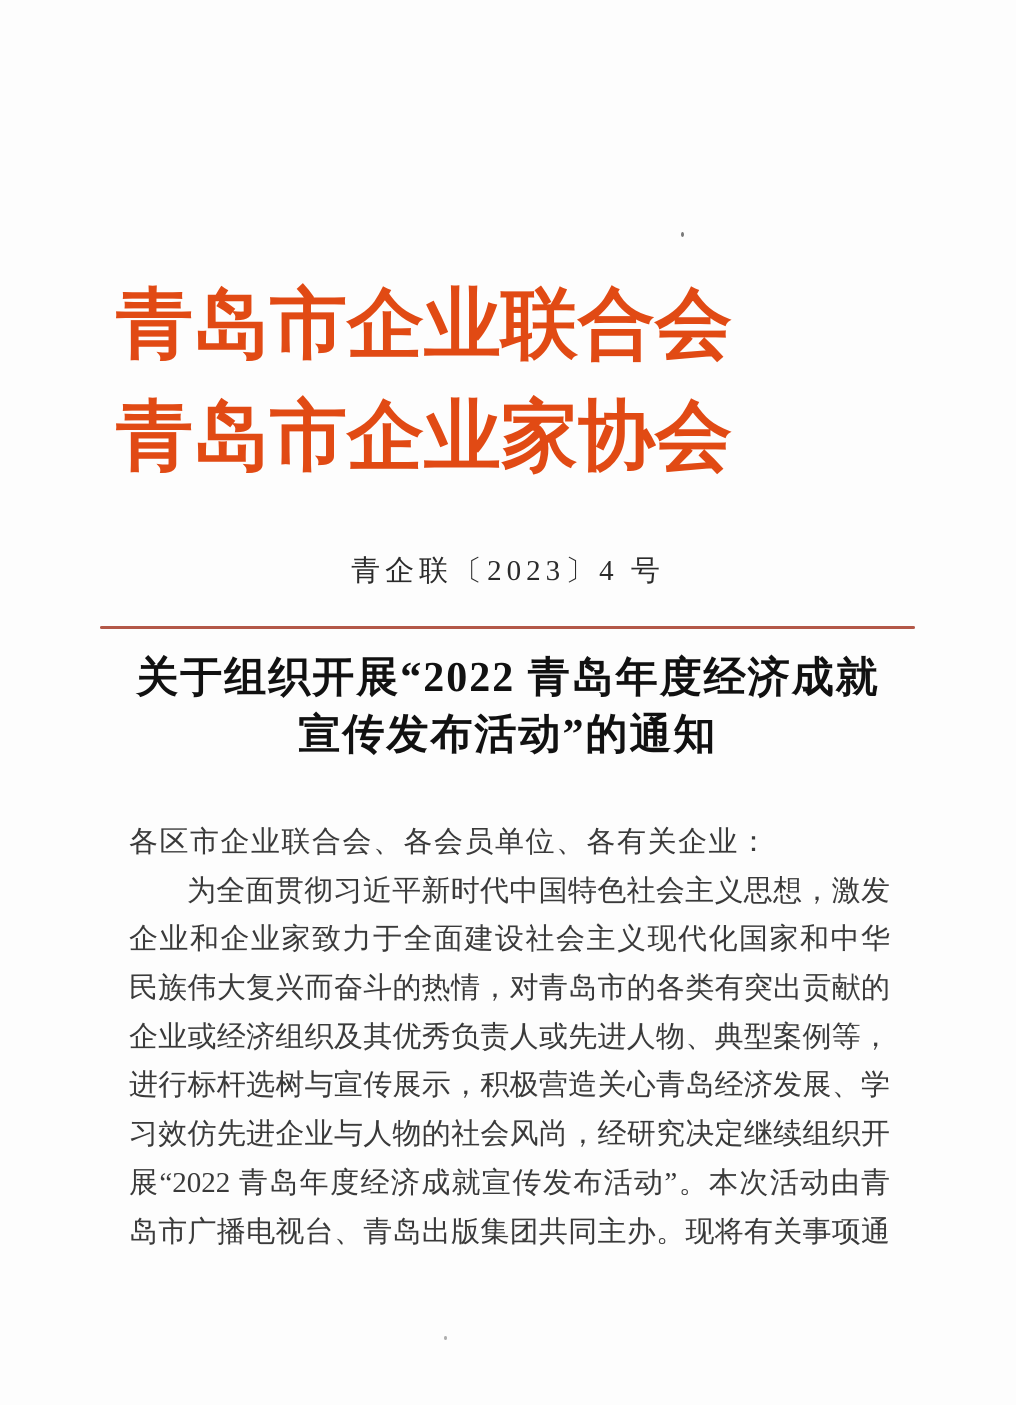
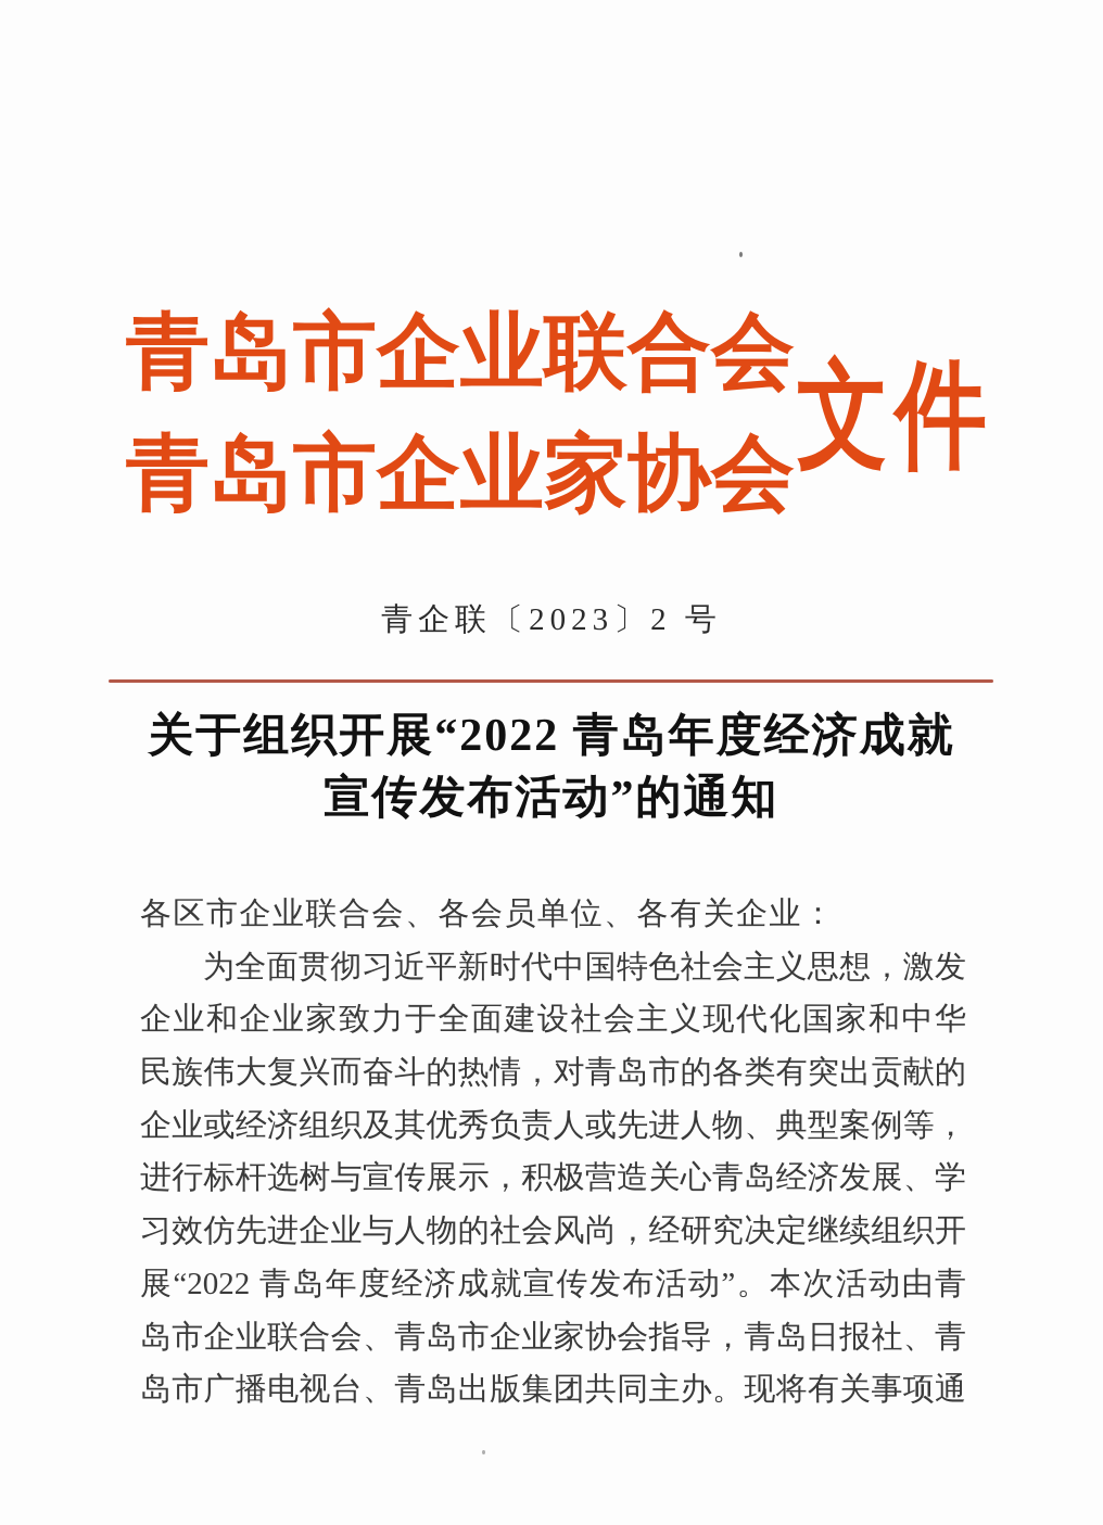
  青岛市企业联合会
  青岛市企业家协会
+ 文件
- 青企联〔2023〕4 号
+ 青企联〔2023〕2 号
  关于组织开展“2022 青岛年度经济成就
  宣传发布活动”的通知
  各区市企业联合会、各会员单位、各有关企业：
  为全面贯彻习近平新时代中国特色社会主义思想，激发
  企业和企业家致力于全面建设社会主义现代化国家和中华
  民族伟大复兴而奋斗的热情，对青岛市的各类有突出贡献的
  企业或经济组织及其优秀负责人或先进人物、典型案例等，
  进行标杆选树与宣传展示，积极营造关心青岛经济发展、学
  习效仿先进企业与人物的社会风尚，经研究决定继续组织开
  展“2022 青岛年度经济成就宣传发布活动”。本次活动由青
+ 岛市企业联合会、青岛市企业家协会指导，青岛日报社、青
  岛市广播电视台、青岛出版集团共同主办。现将有关事项通
